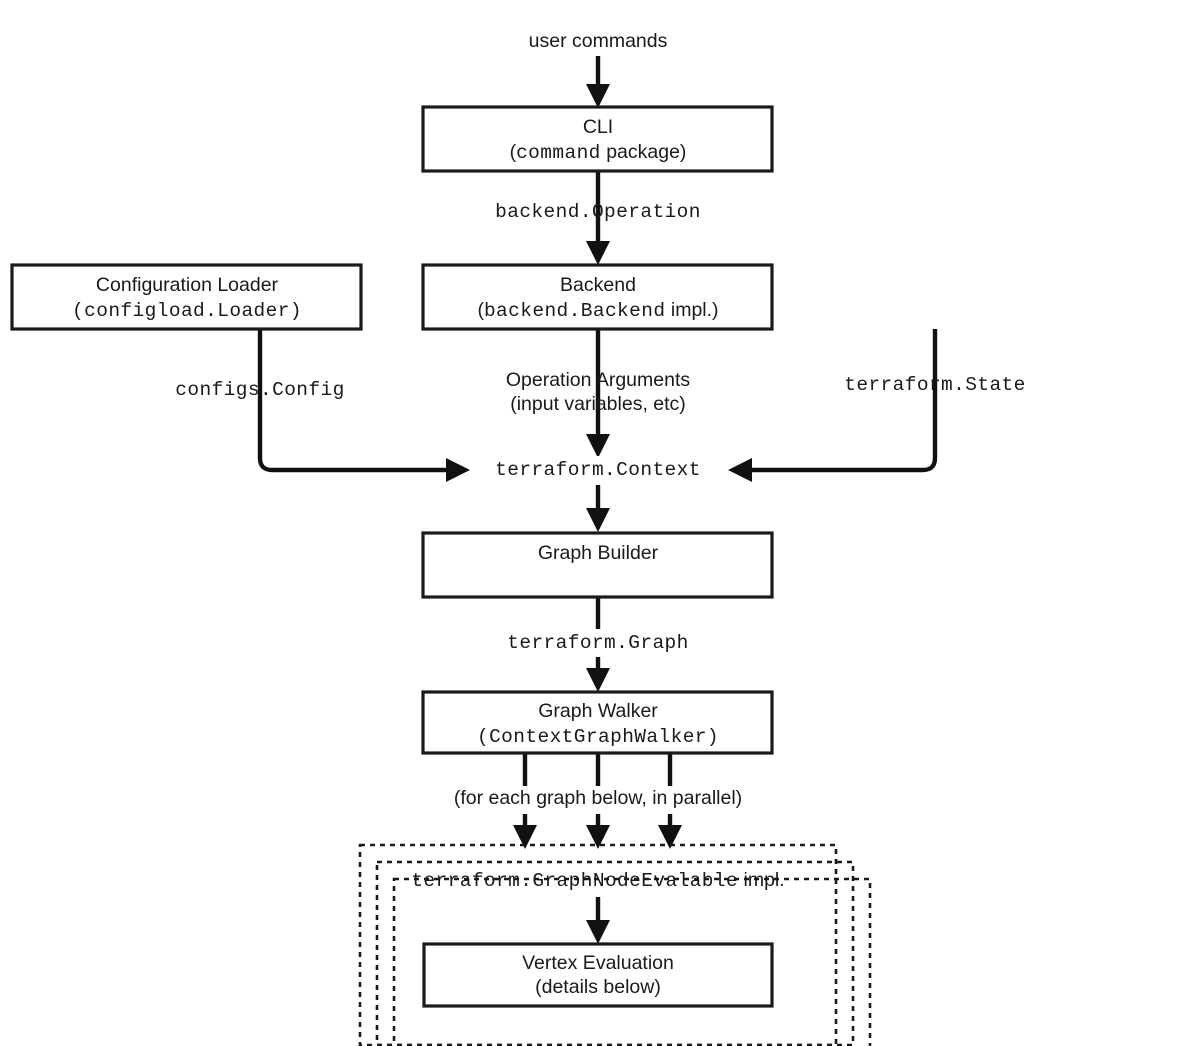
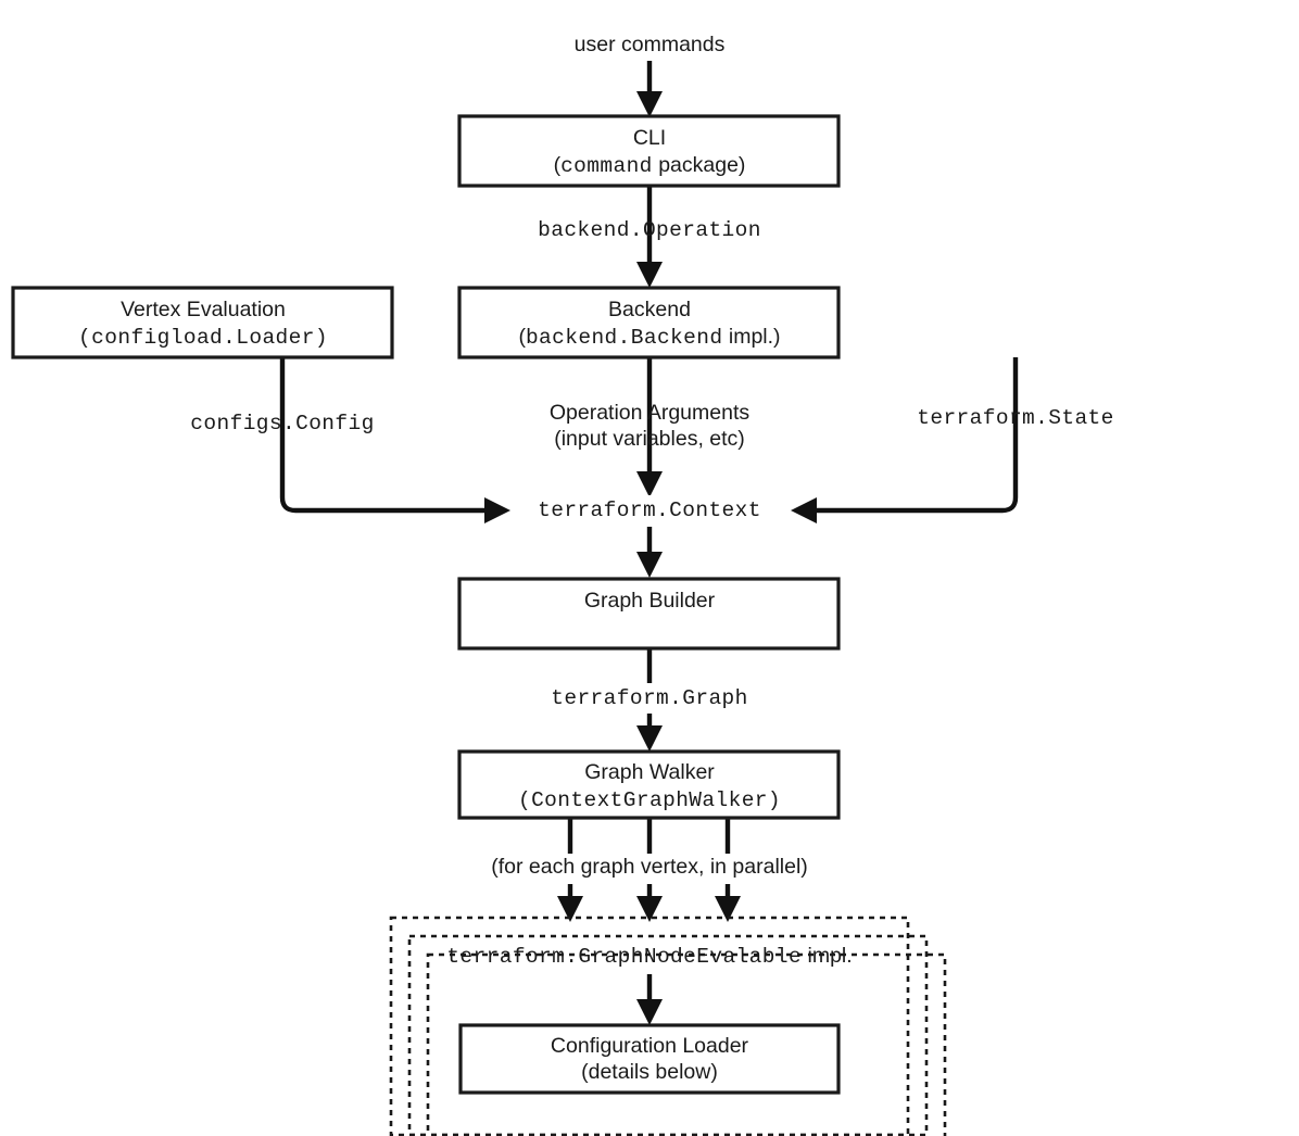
  CLI
  (command package)
- Configuration Loader
+ Vertex Evaluation
  (configload.Loader)
  Backend
  (backend.Backend impl.)
  Graph Builder
  Graph Walker
  (ContextGraphWalker)
- Vertex Evaluation
+ Configuration Loader
  (details below)
  user commands
  backend.Operation
  configs.Config
  Operation Arguments
  (input variables, etc)
  terraform.State
  terraform.Context
  terraform.Graph
- (for each graph below, in parallel)
+ (for each graph vertex, in parallel)
  terraform.GraphNodeEvalable impl.
